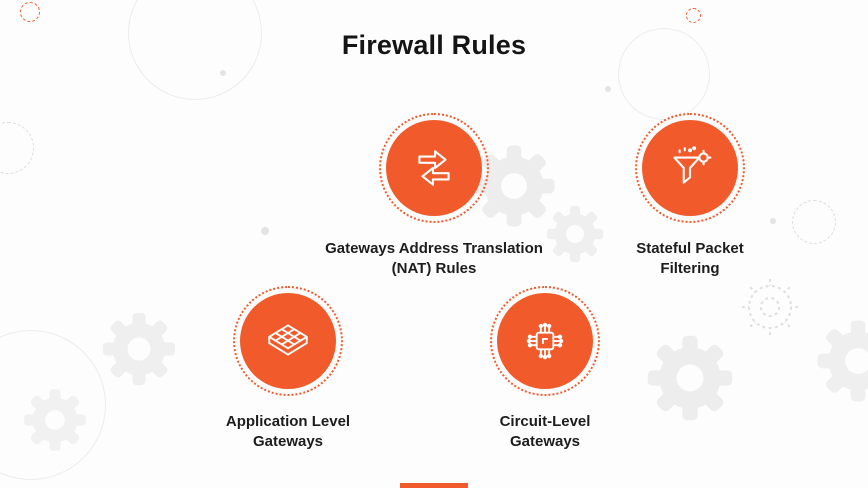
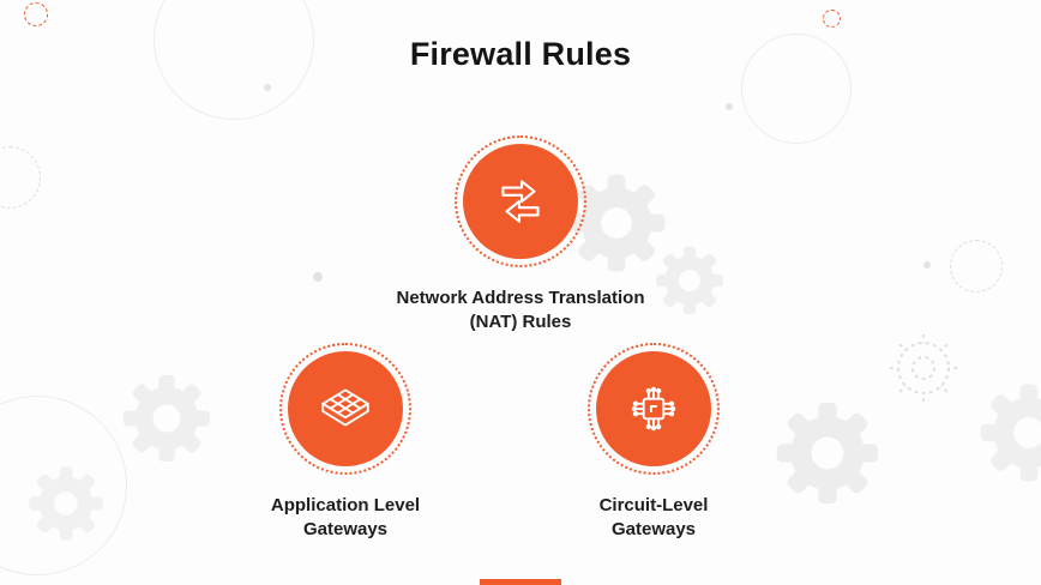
  Firewall Rules
- Gateways Address Translation (NAT) Rules
+ Network Address Translation (NAT) Rules
- Stateful Packet Filtering
  Application Level Gateways
  Circuit-Level Gateways
